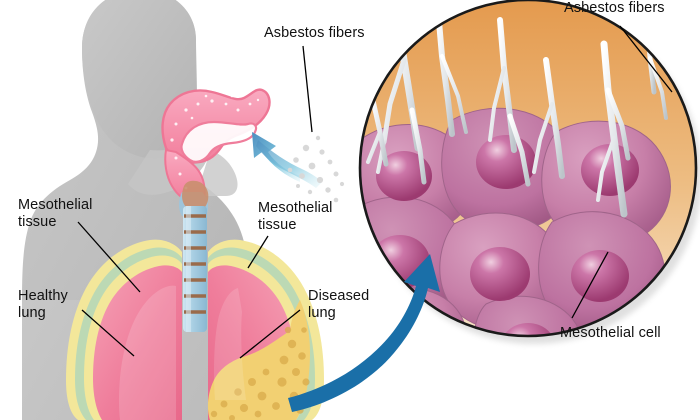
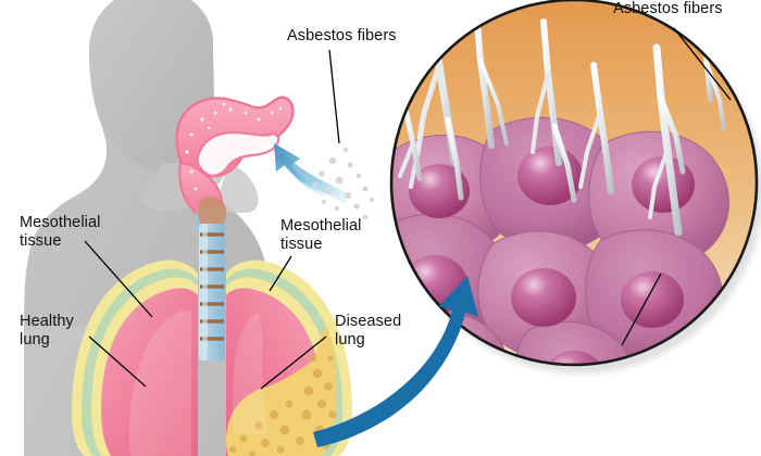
  Asbestos fibers
  Asbestos fibers
  Mesothelial
  tissue
  Mesothelial
  tissue
  Healthy
  lung
  Diseased
  lung
- Mesothelial cell
